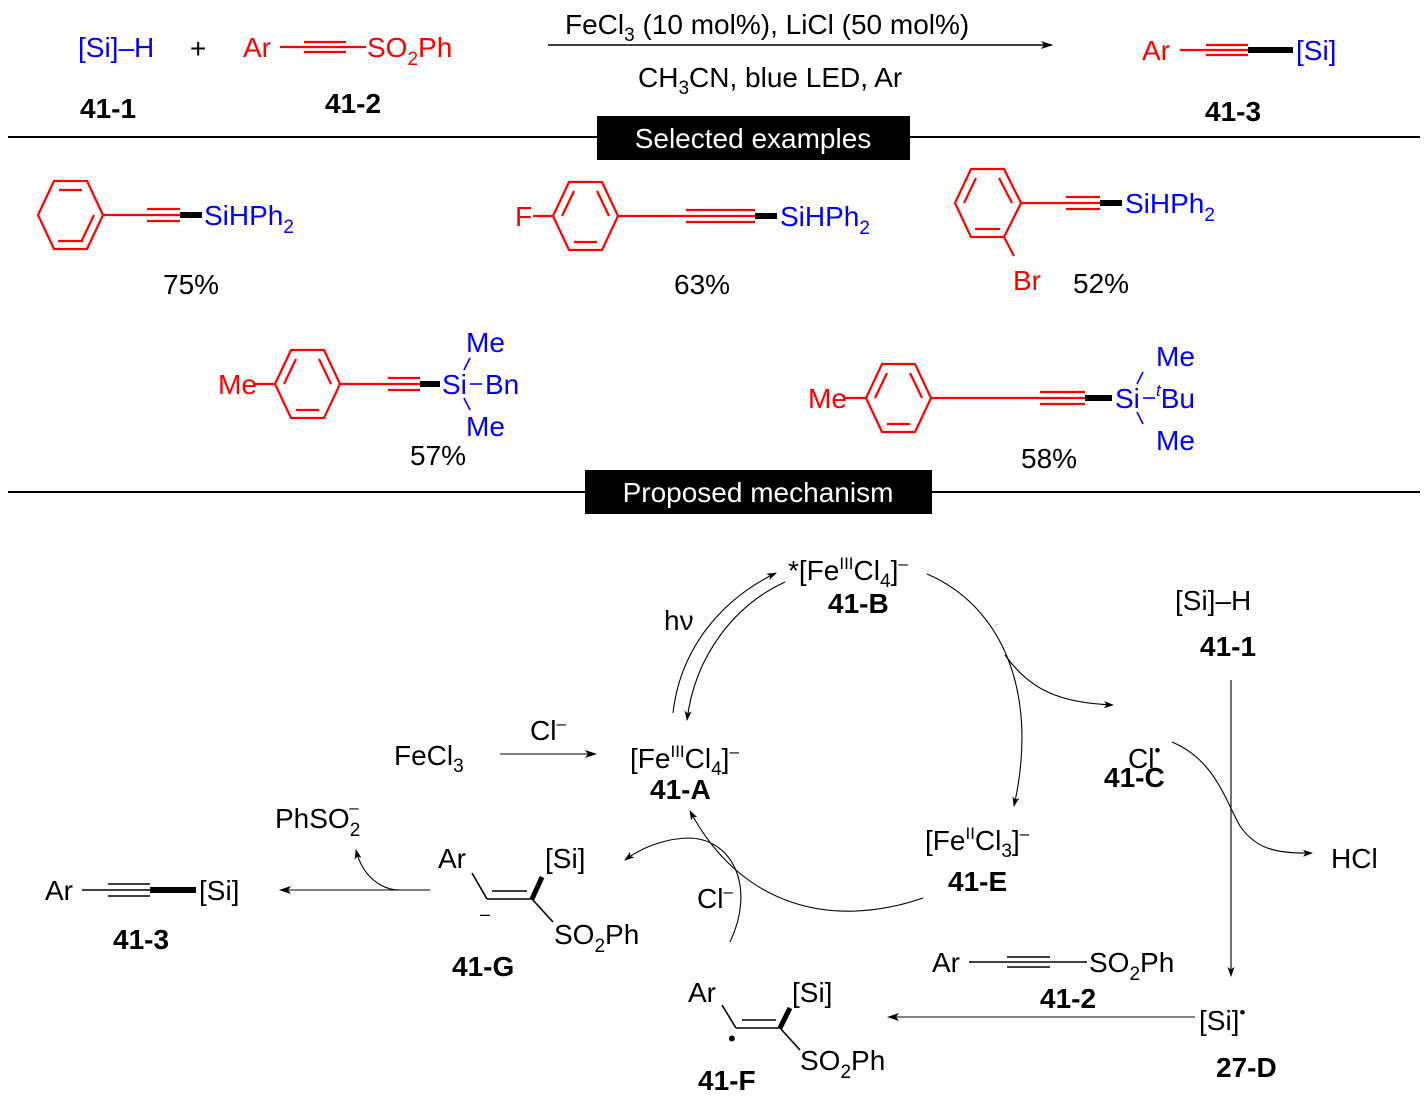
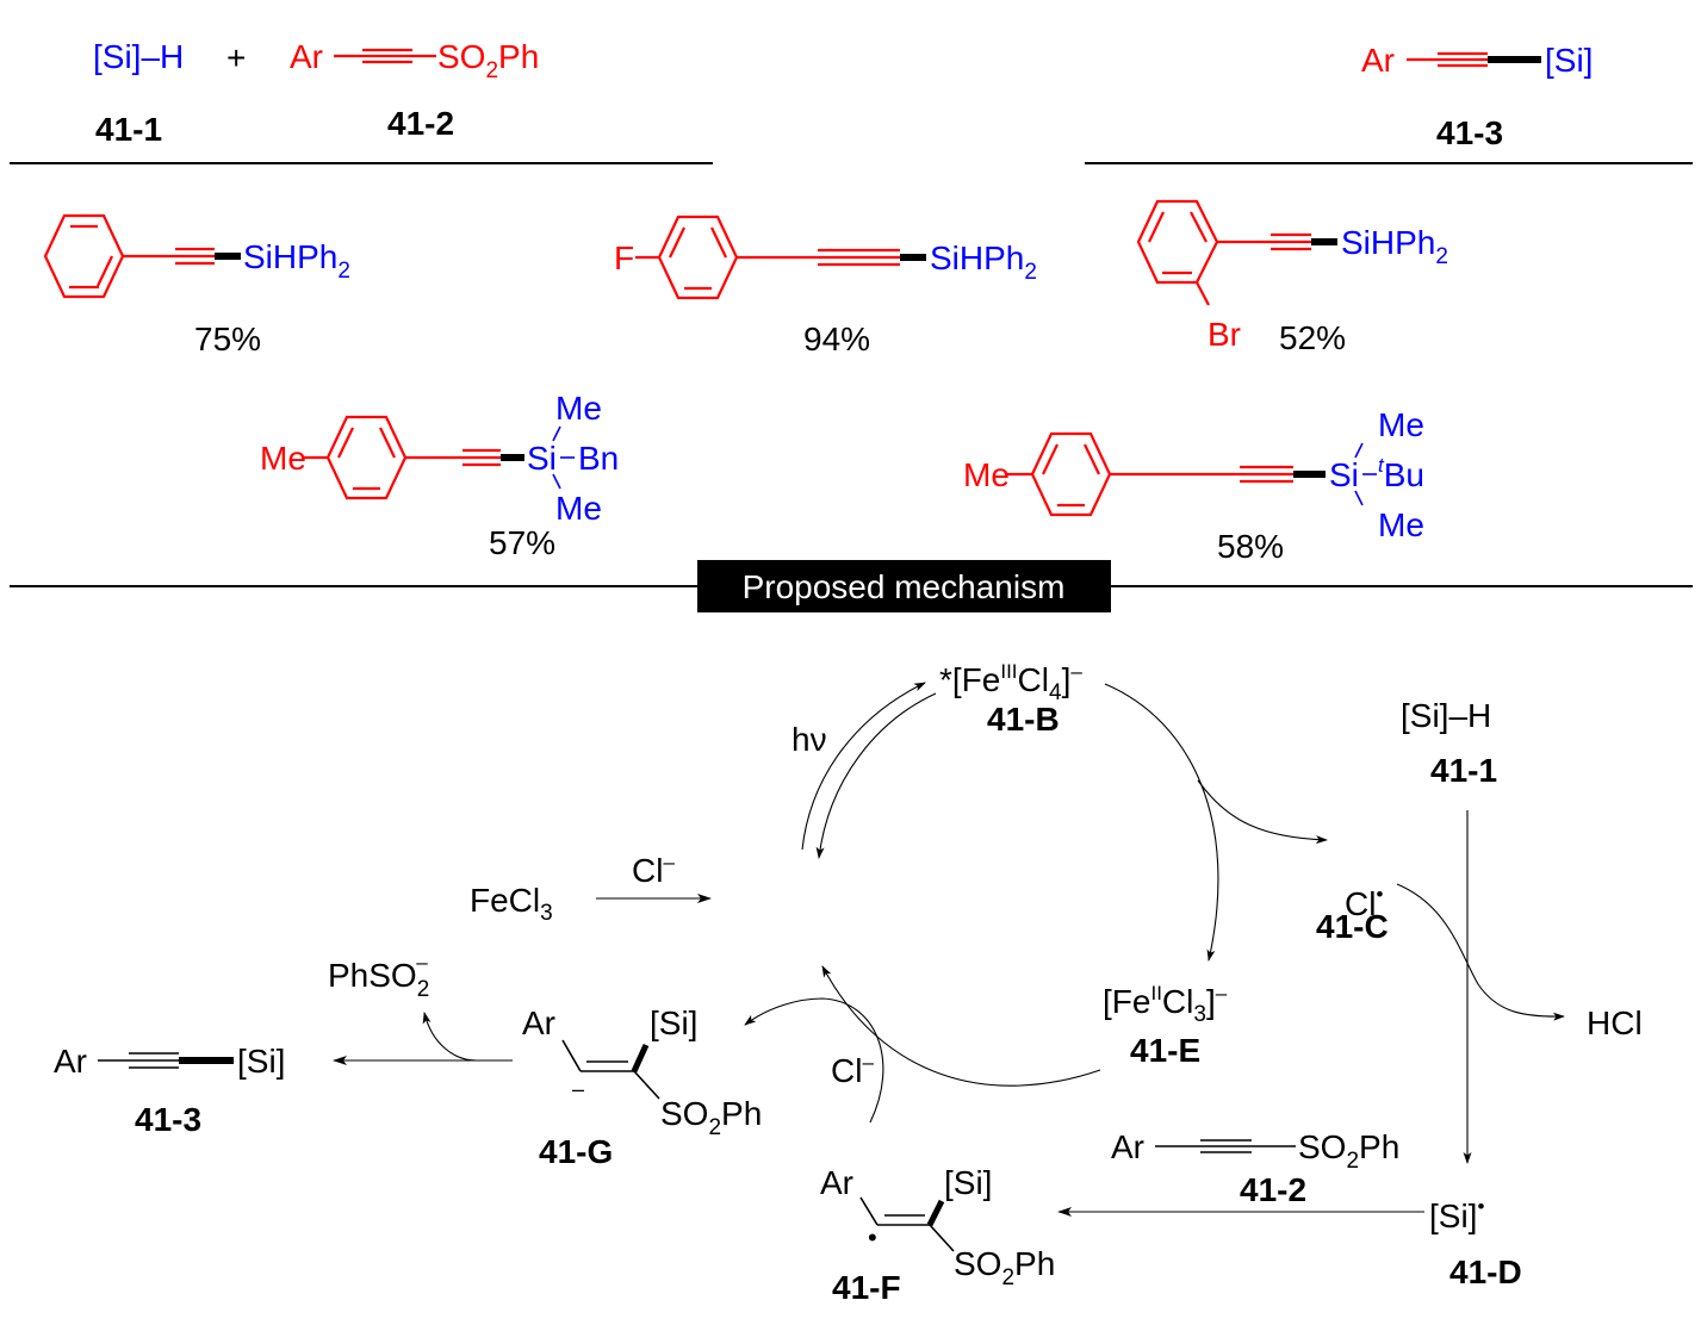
  [Si]–H
  41-1
  +
  Ar
  SO2 Ph
  41-2
- FeCl3 (10 mol%), LiCl (50 mol%)
- CH3 CN, blue LED, Ar
  Ar
  [Si]
  41-3
- Selected examples
  SiHPh2
  75%
  F
  SiHPh2
- 63%
+ 94%
  Br
  SiHPh2
  52%
  Me
  Si
  Bn
  Me
  Me
  57%
  Me
  Si
  tBu
  Me
  Me
  58%
  Proposed mechanism
  *[FeIIICl4 ]–
  41-B
  hν
- [FeIIICl4 ]–
- 41-A
  FeCl3
  Cl–
  Cl•
  41-C
  [Si]–H
  41-1
  HCl
  [FeIICl3 ]–
  41-E
  Cl–
  Ar
  SO2 Ph
  41-2
  [Si]•
- 27-D
+ 41-D
  Ar
  [Si]
  SO2 Ph
  •
  41-F
  Ar
  [Si]
  SO2 Ph
  –
  41-G
  PhSO2 –
  Ar
  [Si]
  41-3
